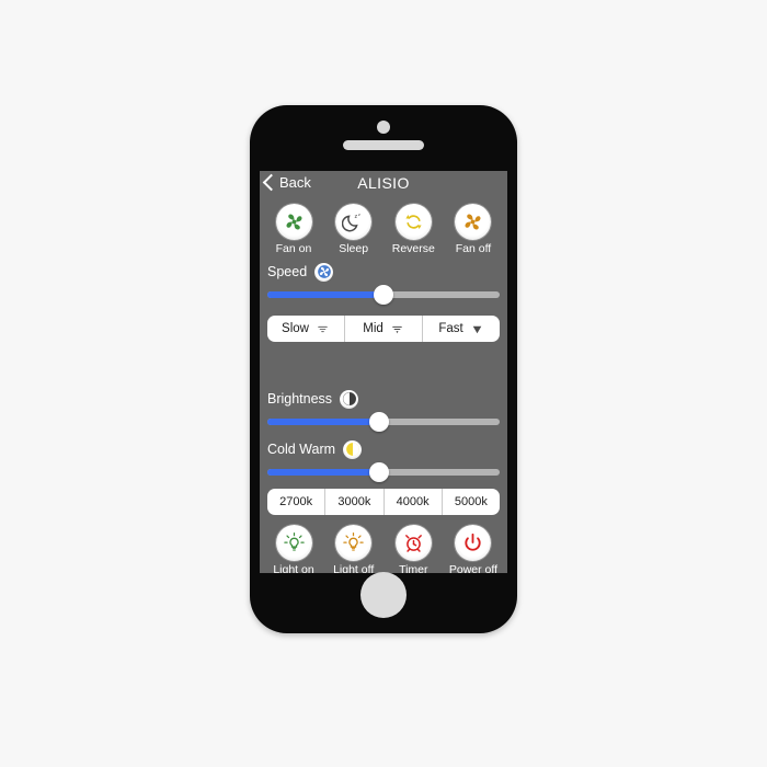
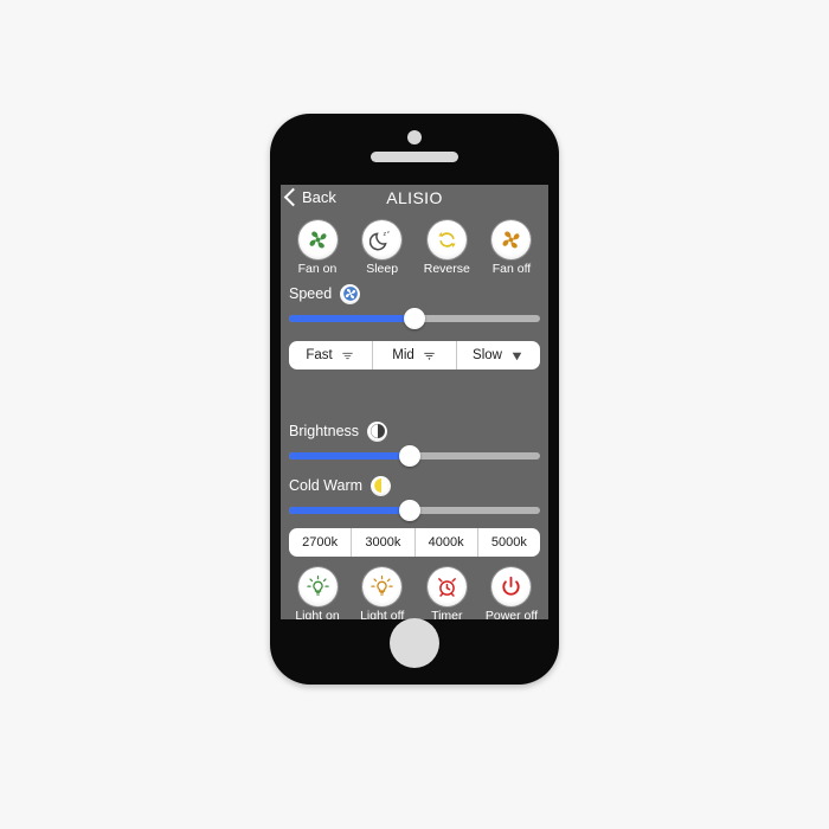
  Back
  ALISIO
  Fan on
  Sleep
  Reverse
  Fan off
  Speed
- Slow
+ Fast
  Mid
- Fast
+ Slow
  Brightness
  Cold Warm
  2700k
  3000k
  4000k
  5000k
  Light on
  Light off
  Timer
  Power off
